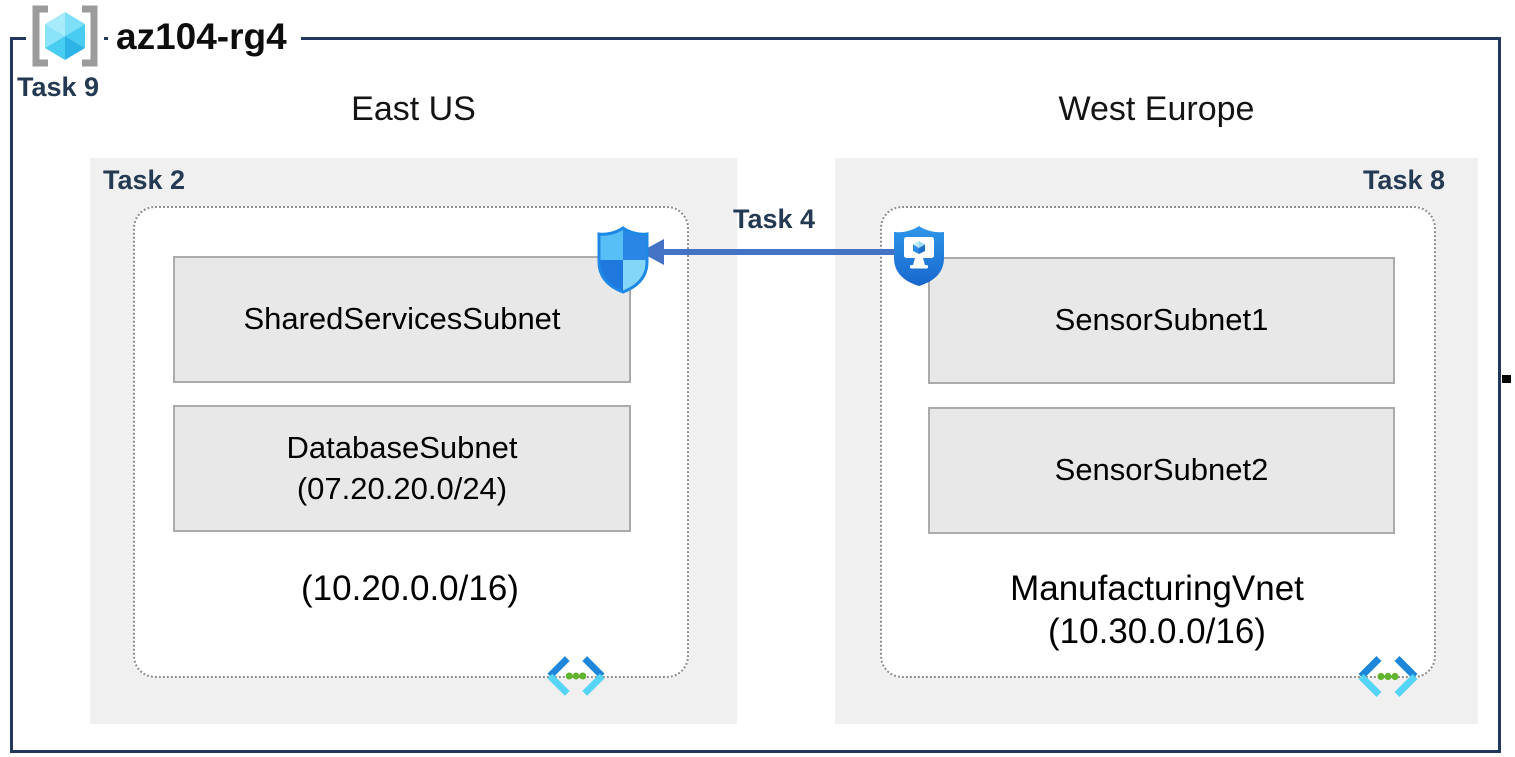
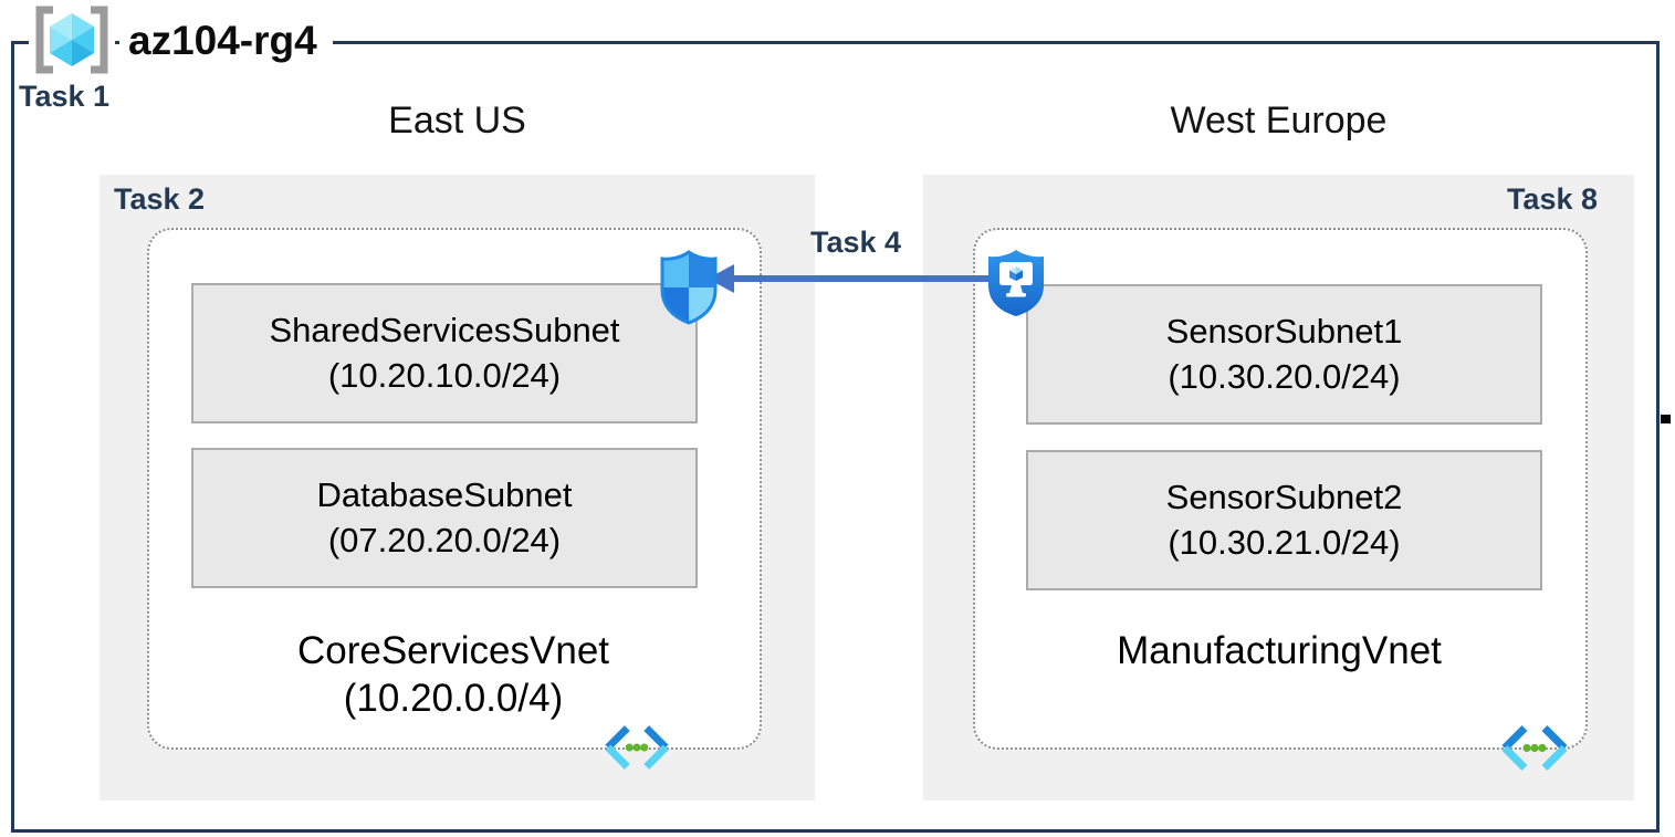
  az104-rg4
- Task 9
+ Task 1
  East US
  West Europe
  Task 2
  Task 8
  SharedServicesSubnet
+ (10.20.10.0/24)
  DatabaseSubnet
  (07.20.20.0/24)
  SensorSubnet1
+ (10.30.20.0/24)
  SensorSubnet2
+ (10.30.21.0/24)
+ CoreServicesVnet
- (10.20.0.0/16)
+ (10.20.0.0/4)
  ManufacturingVnet
- (10.30.0.0/16)
  Task 4
